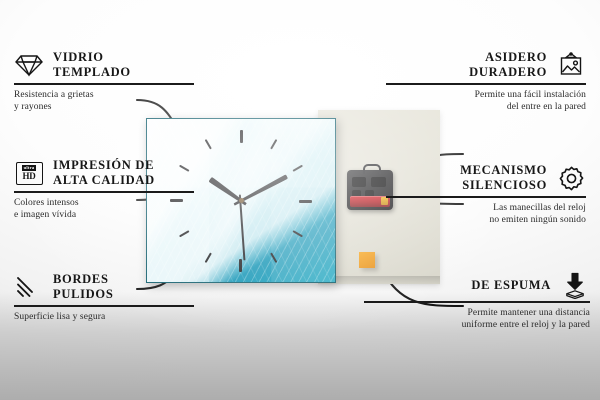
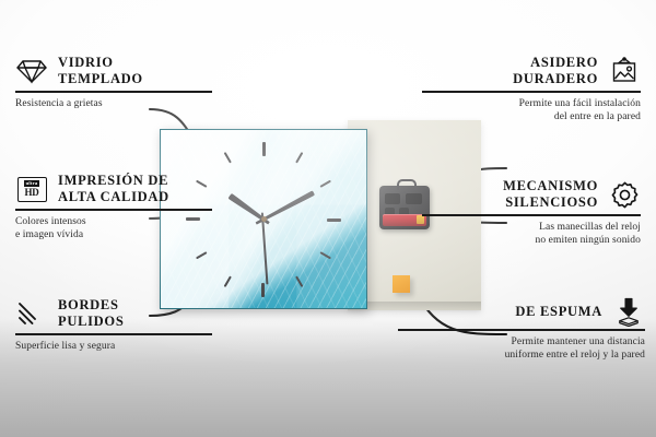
  VIDRIO
  TEMPLADO
  Resistencia a grietas
- y rayones
  HD
  IMPRESIÓN DE
  ALTA CALIDAD
  Colores intensos
  e imagen vívida
  BORDES
  PULIDOS
  Superficie lisa y segura
  ASIDERO
  DURADERO
  Permite una fácil instalación
  del entre en la pared
  MECANISMO
  SILENCIOSO
  Las manecillas del reloj
  no emiten ningún sonido
  DE ESPUMA
  Permite mantener una distancia
  uniforme entre el reloj y la pared
